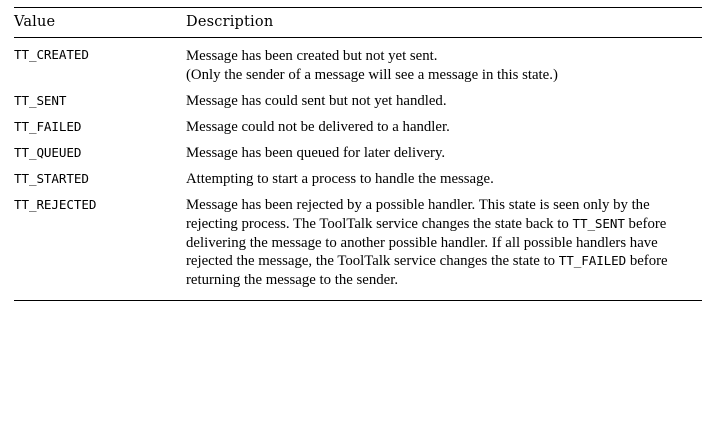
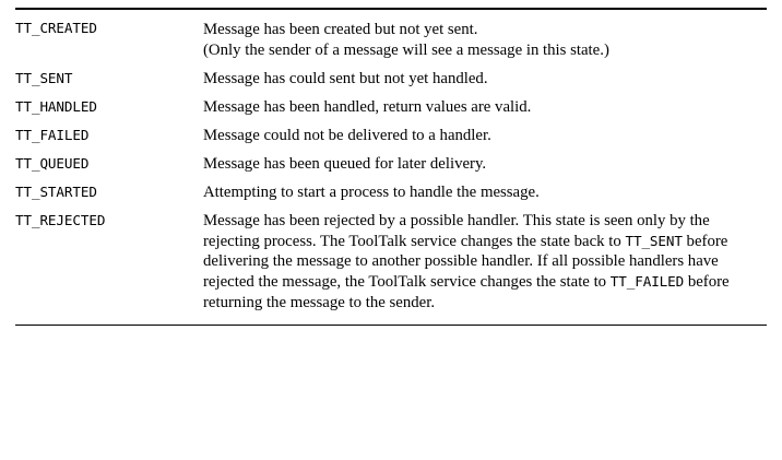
- Value	Description
  TT_CREATED	Message has been created but not yet sent. (Only the sender of a message will see a message in this state.)
  TT_SENT	Message has could sent but not yet handled.
+ TT_HANDLED	Message has been handled, return values are valid.
  TT_FAILED	Message could not be delivered to a handler.
  TT_QUEUED	Message has been queued for later delivery.
  TT_STARTED	Attempting to start a process to handle the message.
  TT_REJECTED	Message has been rejected by a possible handler. This state is seen only by the rejecting process. The ToolTalk service changes the state back to TT_SENT before delivering the message to another possible handler. If all possible handlers have rejected the message, the ToolTalk service changes the state to TT_FAILED before returning the message to the sender.
